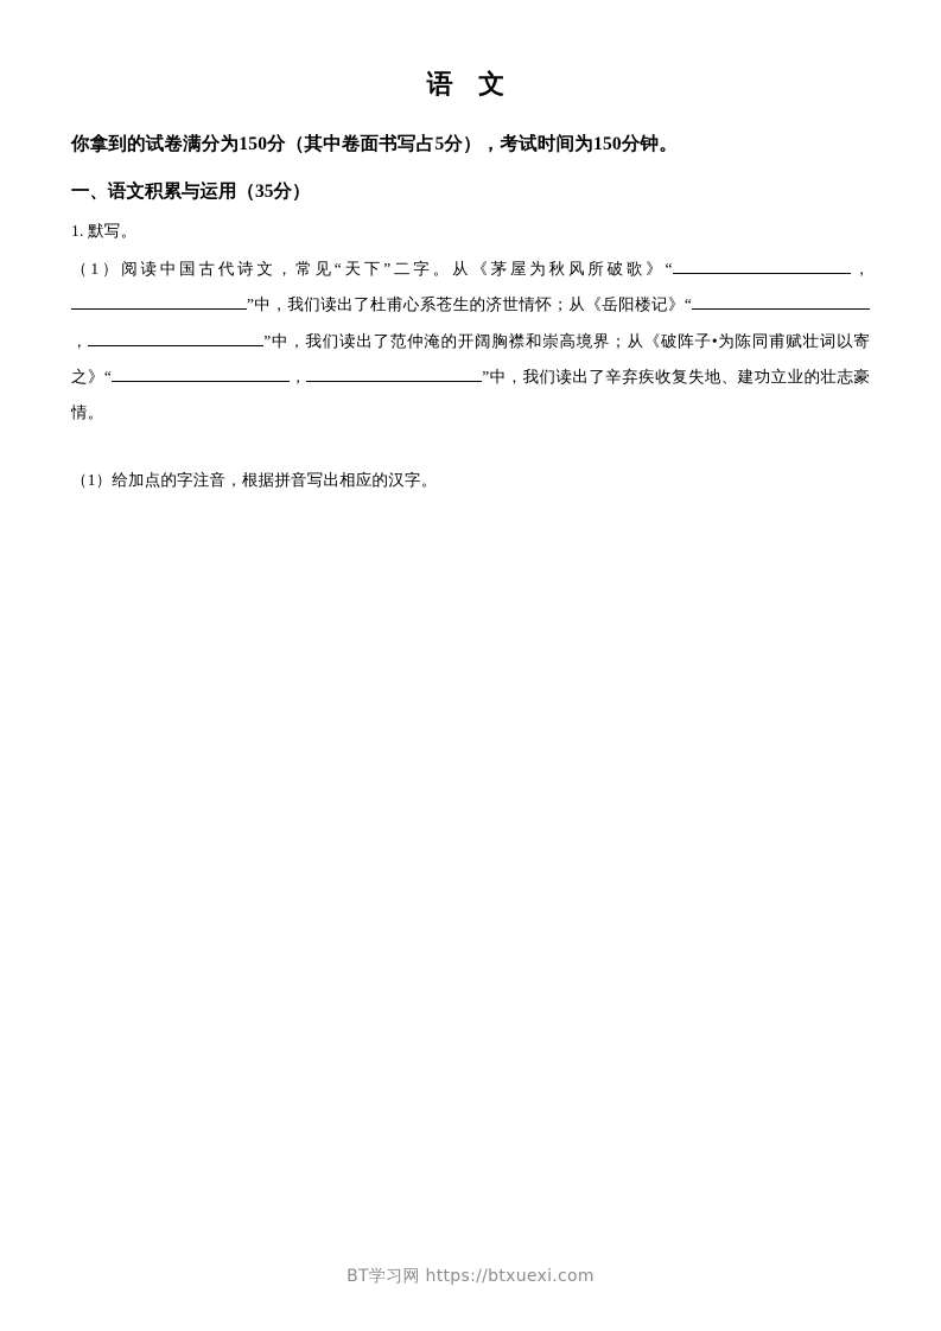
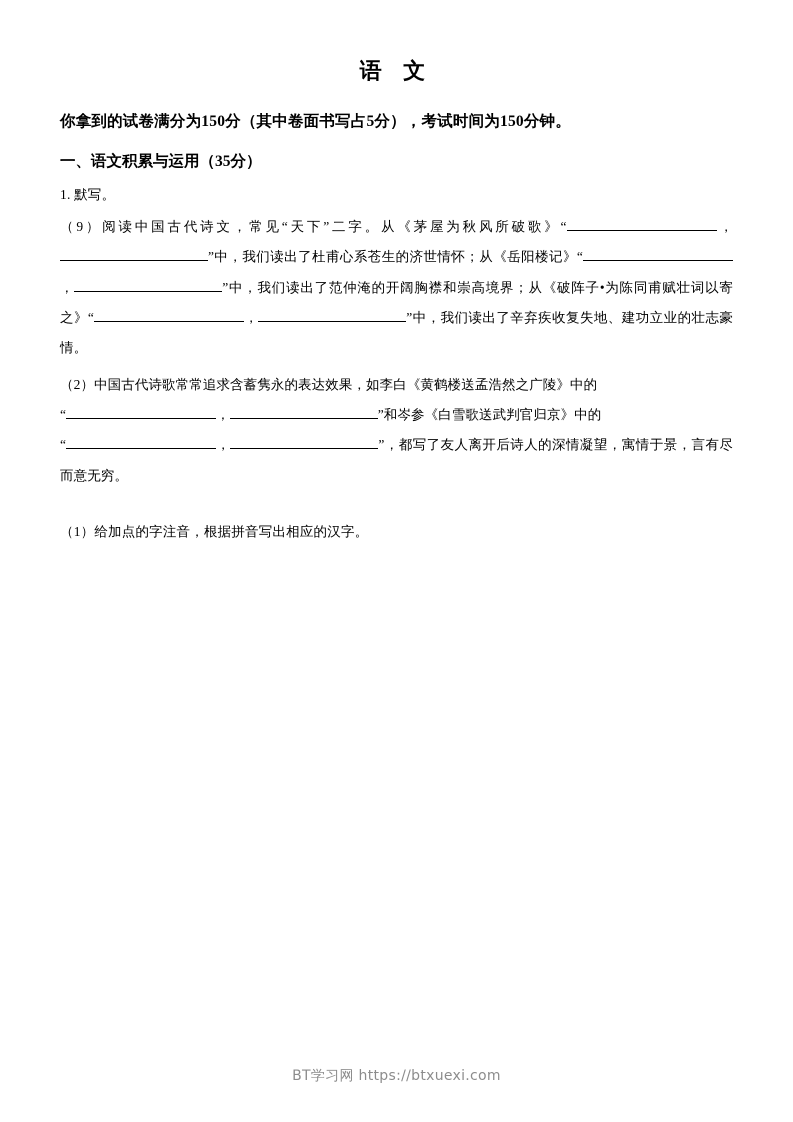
  语 文
  你拿到的试卷满分为150分（其中卷面书写占5分），考试时间为150分钟。
  一、语文积累与运用（35分）
  1. 默写。
- （1）阅读中国古代诗文，常见“天下”二字。从《茅屋为秋风所破歌》“ ，”中，我们读出了杜甫心系苍生的济世情怀；从《岳阳楼记》“， ”中，我们读出了范仲淹的开阔胸襟和崇高境界；从《破阵子•为陈同甫赋壮词以寄之》“ ， ”中，我们读出了辛弃疾收复失地、建功立业的壮志豪情。
+ （9）阅读中国古代诗文，常见“天下”二字。从《茅屋为秋风所破歌》“ ，”中，我们读出了杜甫心系苍生的济世情怀；从《岳阳楼记》“， ”中，我们读出了范仲淹的开阔胸襟和崇高境界；从《破阵子•为陈同甫赋壮词以寄之》“ ， ”中，我们读出了辛弃疾收复失地、建功立业的壮志豪情。
+ （2）中国古代诗歌常常追求含蓄隽永的表达效果，如李白《黄鹤楼送孟浩然之广陵》中的
+ “ ， ”和岑参《白雪歌送武判官归京》中的
+ “ ， ”，都写了友人离开后诗人的深情凝望，寓情于景，言有尽而意无穷。
  （1）给加点的字注音，根据拼音写出相应的汉字。
  BT学习网 https://btxuexi.com
